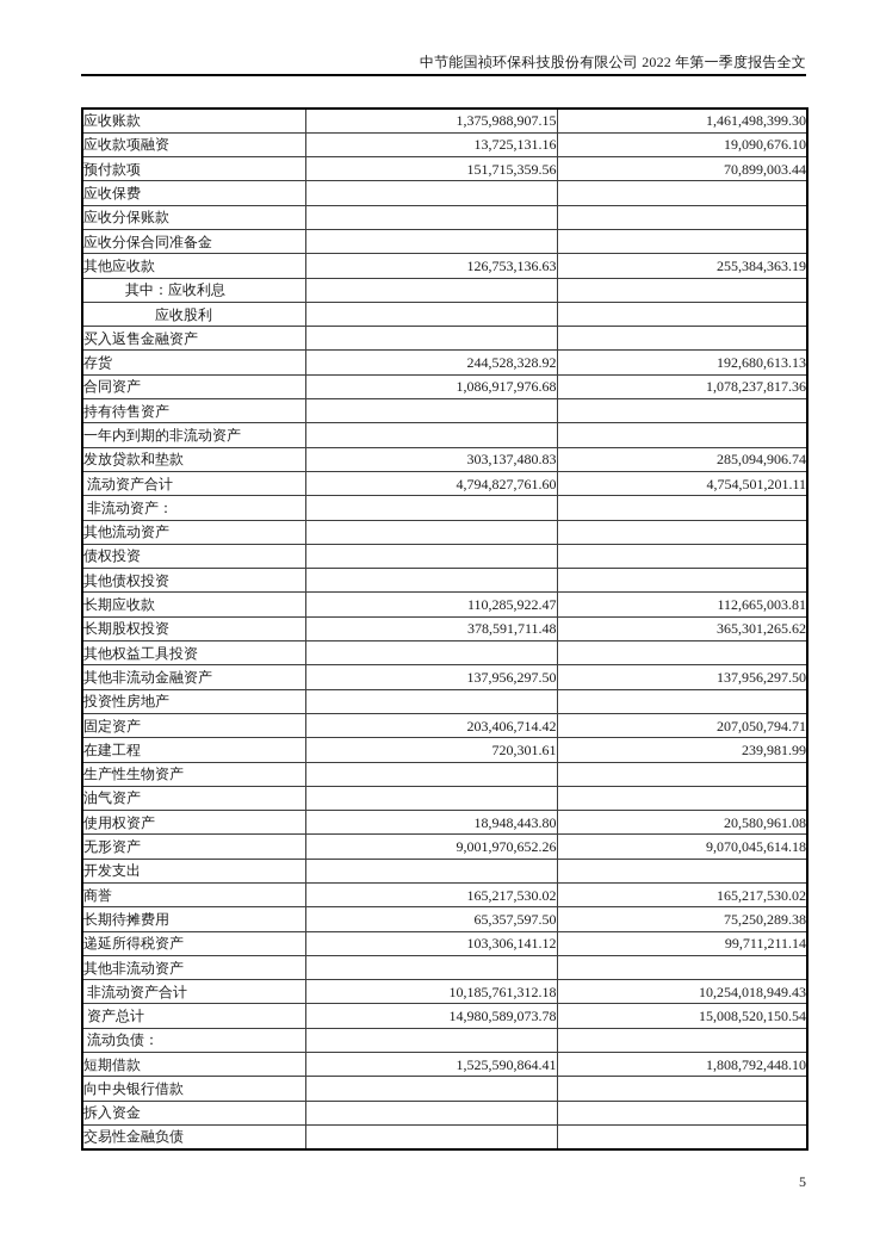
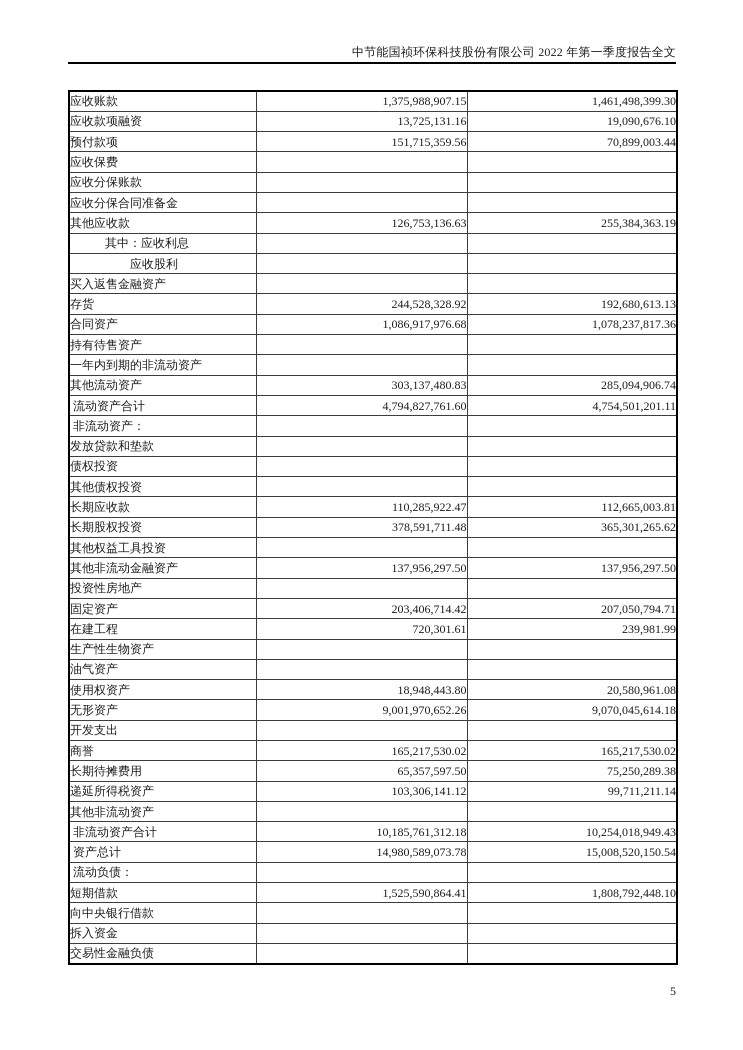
  中节能国祯环保科技股份有限公司 2022 年第一季度报告全文
  应收账款	1,375,988,907.15	1,461,498,399.30
  应收款项融资	13,725,131.16	19,090,676.10
  预付款项	151,715,359.56	70,899,003.44
  应收保费
  应收分保账款
  应收分保合同准备金
  其他应收款	126,753,136.63	255,384,363.19
  其中：应收利息
  应收股利
  买入返售金融资产
  存货	244,528,328.92	192,680,613.13
  合同资产	1,086,917,976.68	1,078,237,817.36
  持有待售资产
  一年内到期的非流动资产
- 发放贷款和垫款	303,137,480.83	285,094,906.74
+ 其他流动资产	303,137,480.83	285,094,906.74
  流动资产合计	4,794,827,761.60	4,754,501,201.11
  非流动资产：
- 其他流动资产
+ 发放贷款和垫款
  债权投资
  其他债权投资
  长期应收款	110,285,922.47	112,665,003.81
  长期股权投资	378,591,711.48	365,301,265.62
  其他权益工具投资
  其他非流动金融资产	137,956,297.50	137,956,297.50
  投资性房地产
  固定资产	203,406,714.42	207,050,794.71
  在建工程	720,301.61	239,981.99
  生产性生物资产
  油气资产
  使用权资产	18,948,443.80	20,580,961.08
  无形资产	9,001,970,652.26	9,070,045,614.18
  开发支出
  商誉	165,217,530.02	165,217,530.02
  长期待摊费用	65,357,597.50	75,250,289.38
  递延所得税资产	103,306,141.12	99,711,211.14
  其他非流动资产
  非流动资产合计	10,185,761,312.18	10,254,018,949.43
  资产总计	14,980,589,073.78	15,008,520,150.54
  流动负债：
  短期借款	1,525,590,864.41	1,808,792,448.10
  向中央银行借款
  拆入资金
  交易性金融负债
  5
